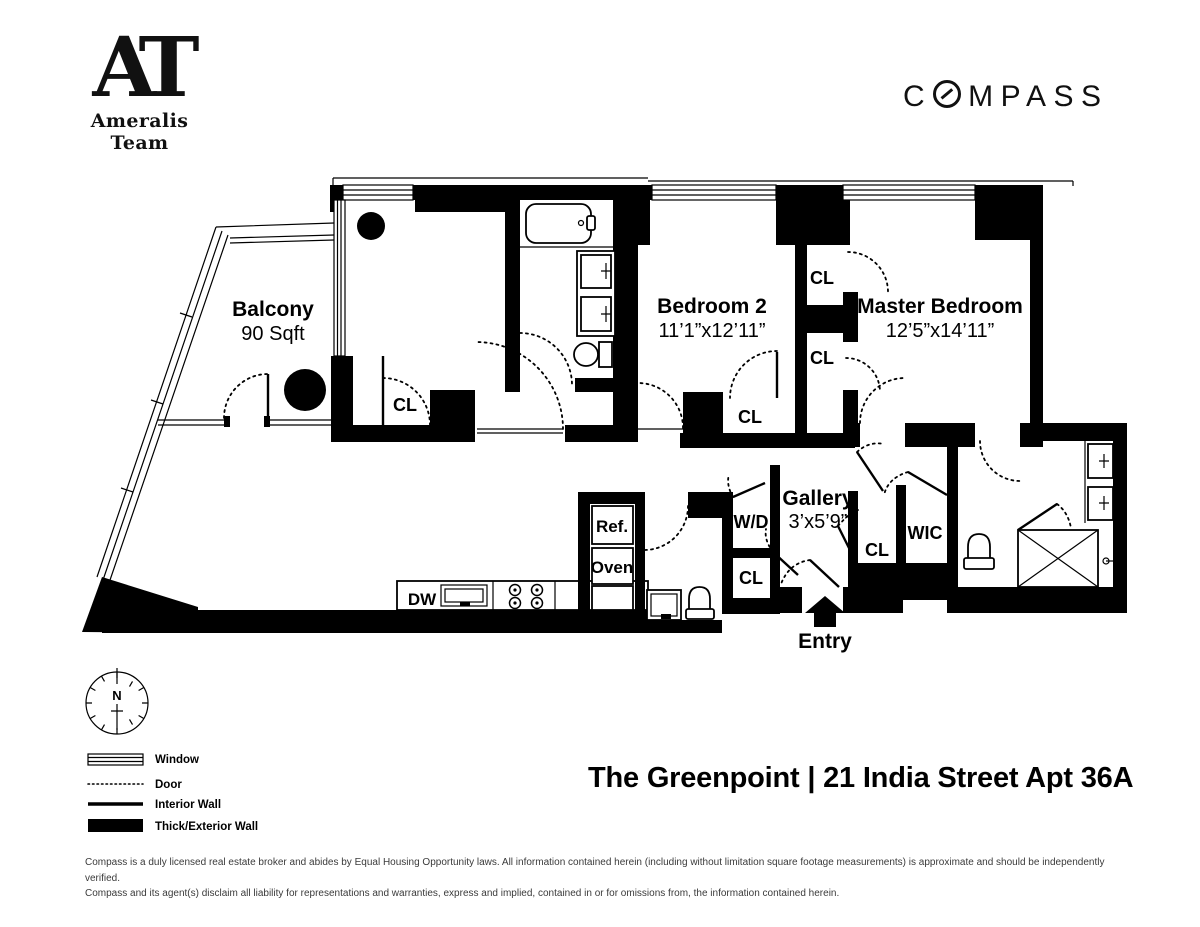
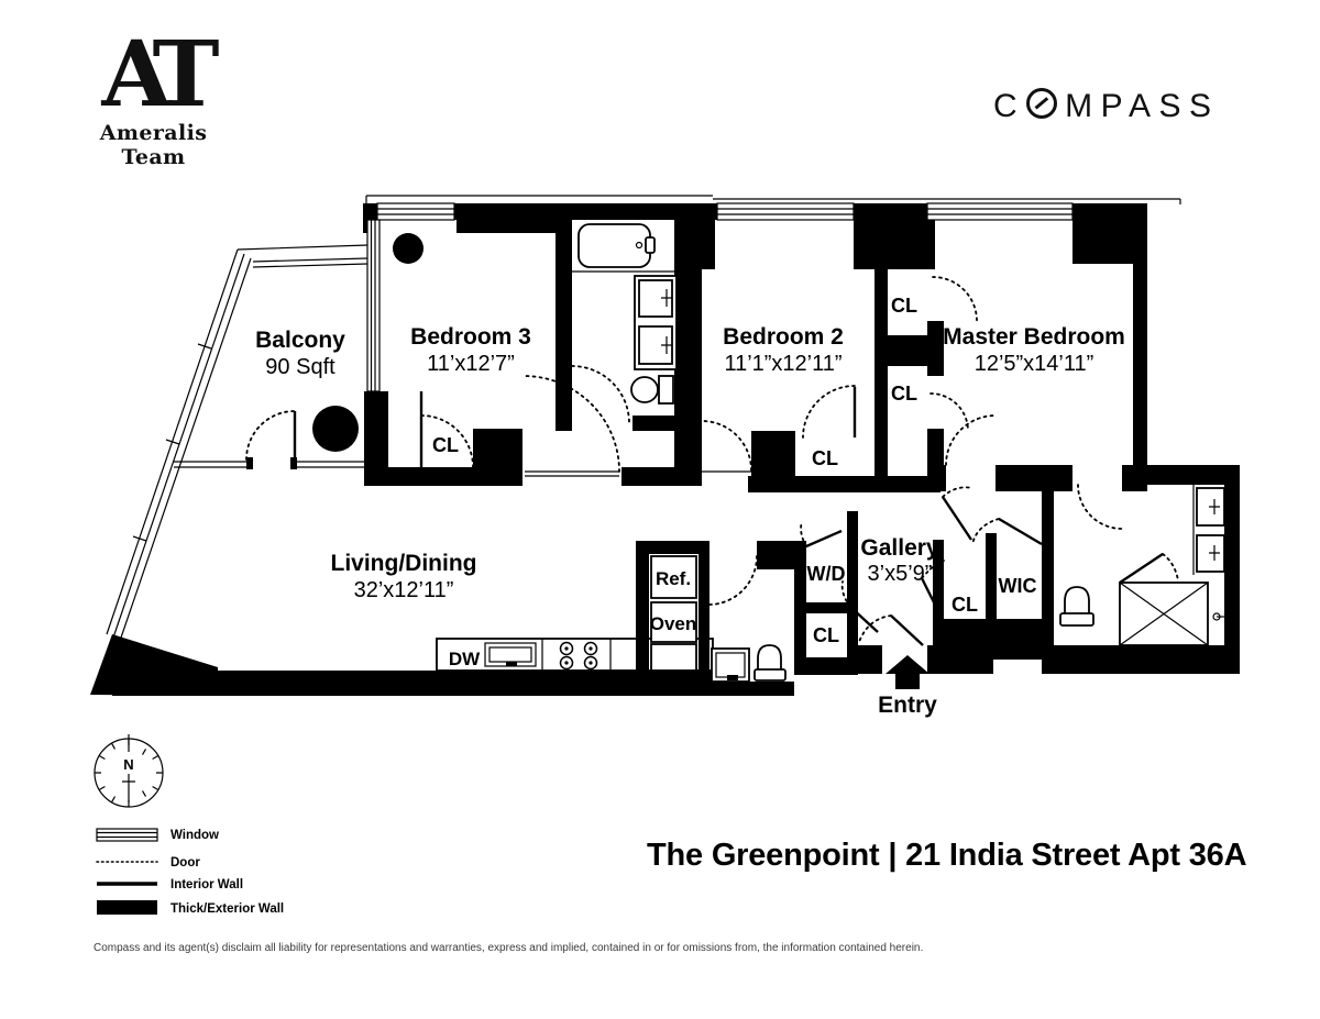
  AT
  Ameralis Team
  C MPASS
  Balcony
  90 Sqft
+ Bedroom 3
+ 11’x12’7”
  Bedroom 2
  11’1”x12’11”
  Master Bedroom
  12’5”x14’11”
+ Living/Dining
+ 32’x12’11”
  Gallery
  3’x5’9”
  CL
  CL
  CL
  CL
  CL
  CL
  WIC
  W/D
  Ref.
  Oven
  DW
  Entry
  N
  Window
  Door
  Interior Wall
  Thick/Exterior Wall
  The Greenpoint | 21 India Street Apt 36A
- Compass is a duly licensed real estate broker and abides by Equal Housing Opportunity laws. All information contained herein (including without limitation square footage measurements) is approximate and should be independently verified.
  Compass and its agent(s) disclaim all liability for representations and warranties, express and implied, contained in or for omissions from, the information contained herein.
